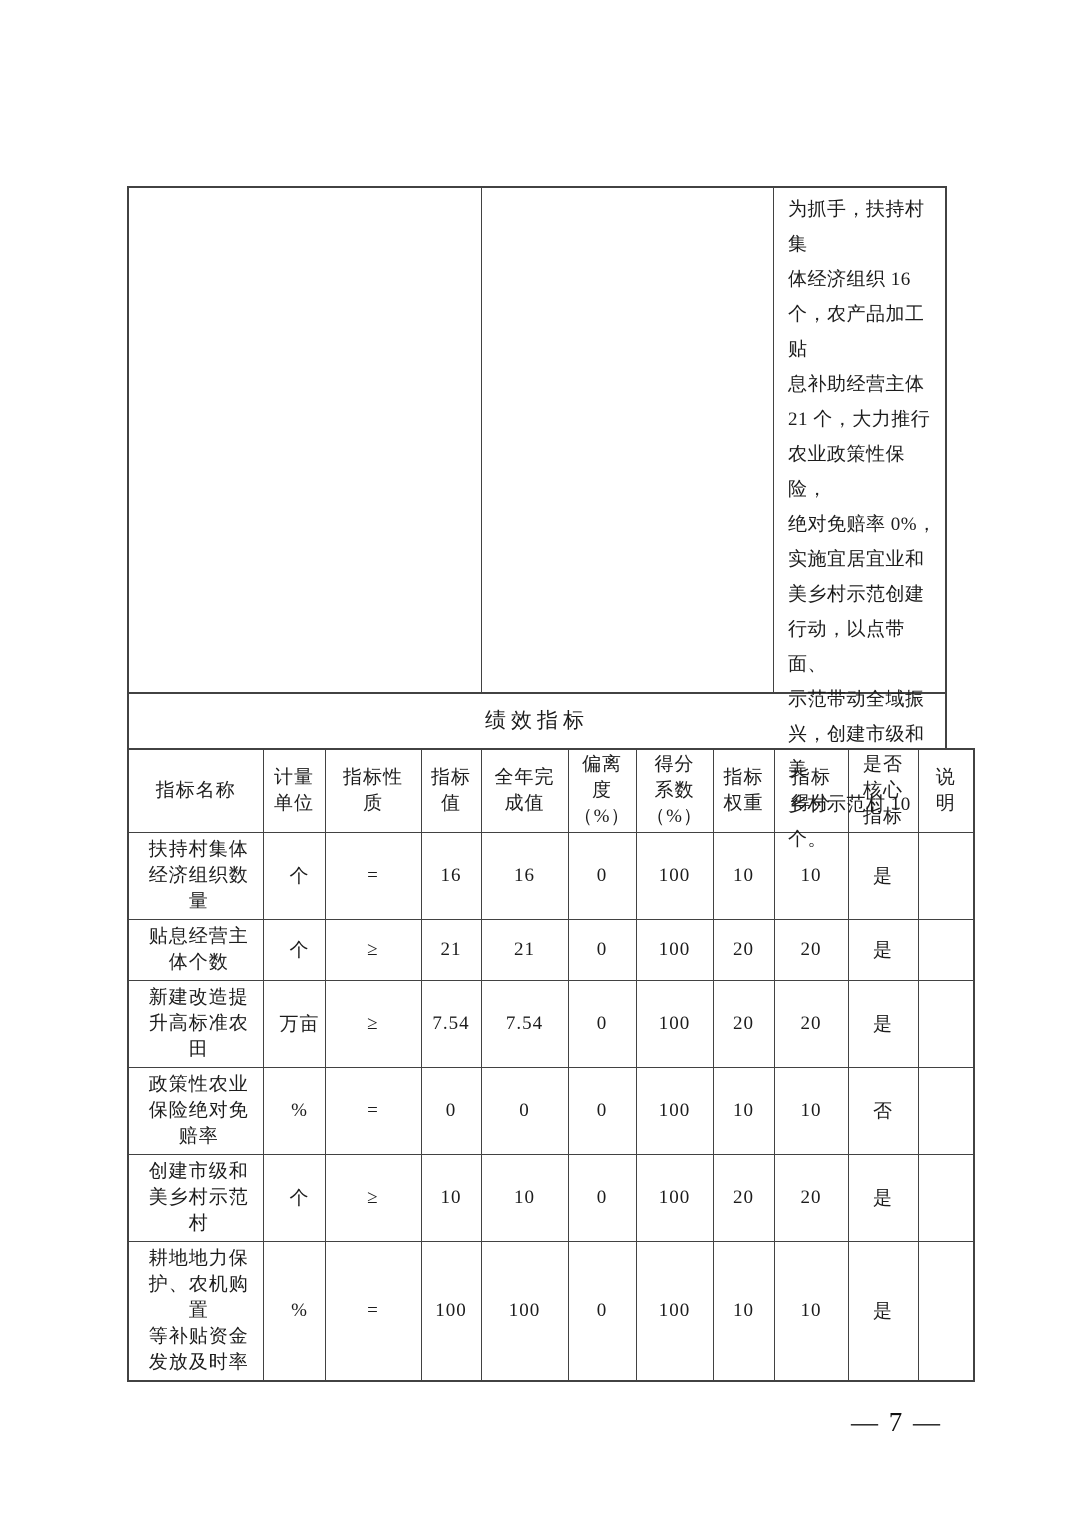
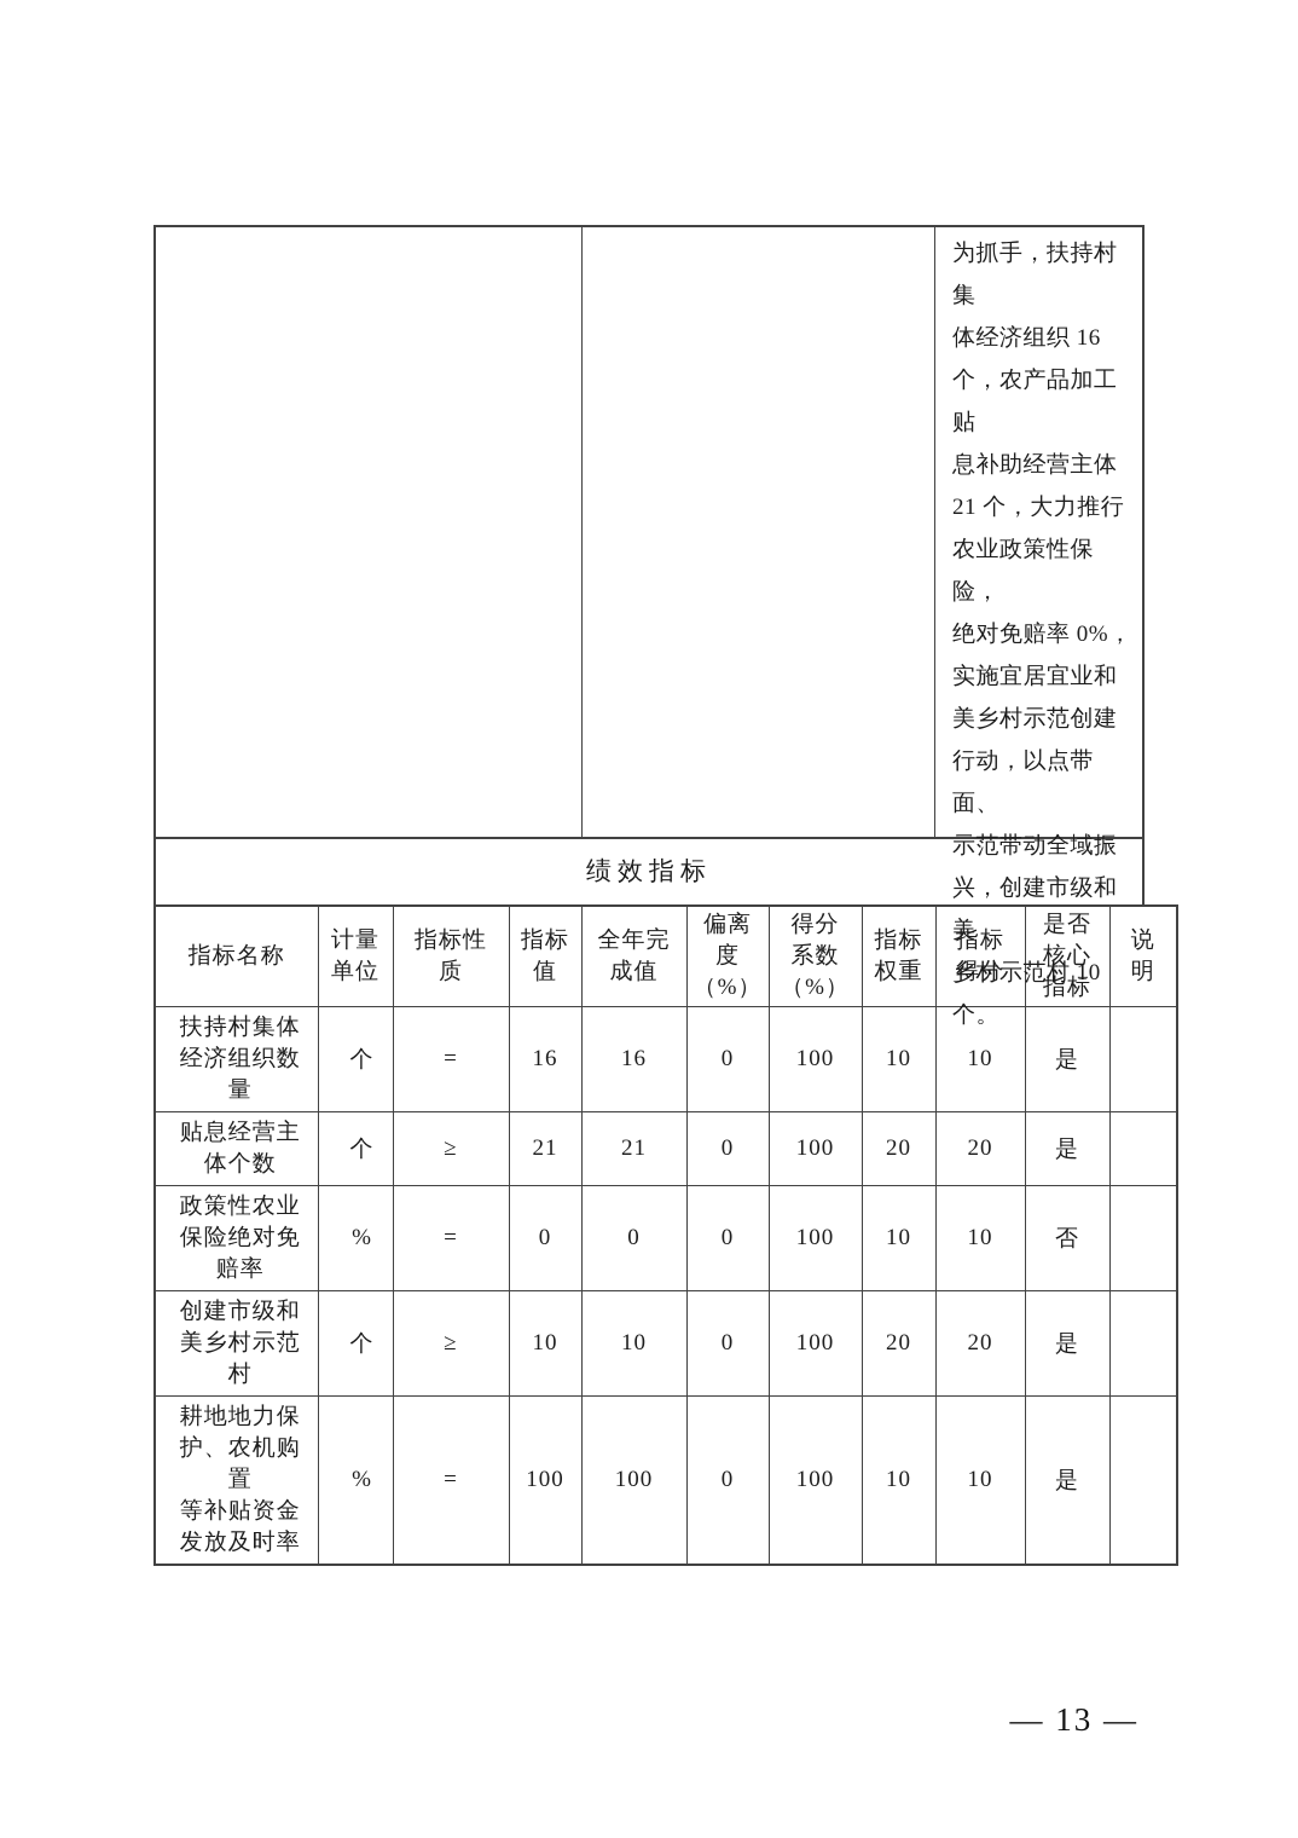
  为抓手，扶持村集
  体经济组织 16
  个，农产品加工贴
  息补助经营主体
  21 个，大力推行
  农业政策性保险，
  绝对免赔率 0%，
  实施宜居宜业和
  美乡村示范创建
  行动，以点带面、
  示范带动全域振
  兴，创建市级和美
  乡村示范村 10
  个。
  绩效指标
  指标名称	计量 单位	指标性 质	指标 值	全年完 成值	偏离 度 （%）	得分 系数 （%）	指标 权重	指标 得分	是否 核心 指标	说 明
  扶持村集体 经济组织数 量	个	=	16	16	0	100	10	10	是
  贴息经营主 体个数	个	≥	21	21	0	100	20	20	是
- 新建改造提 升高标准农 田	万亩	≥	7.54	7.54	0	100	20	20	是
  政策性农业 保险绝对免 赔率	%	=	0	0	0	100	10	10	否
  创建市级和 美乡村示范 村	个	≥	10	10	0	100	20	20	是
  耕地地力保 护、农机购置 等补贴资金 发放及时率	%	=	100	100	0	100	10	10	是
- — 7 —
+ — 13 —
